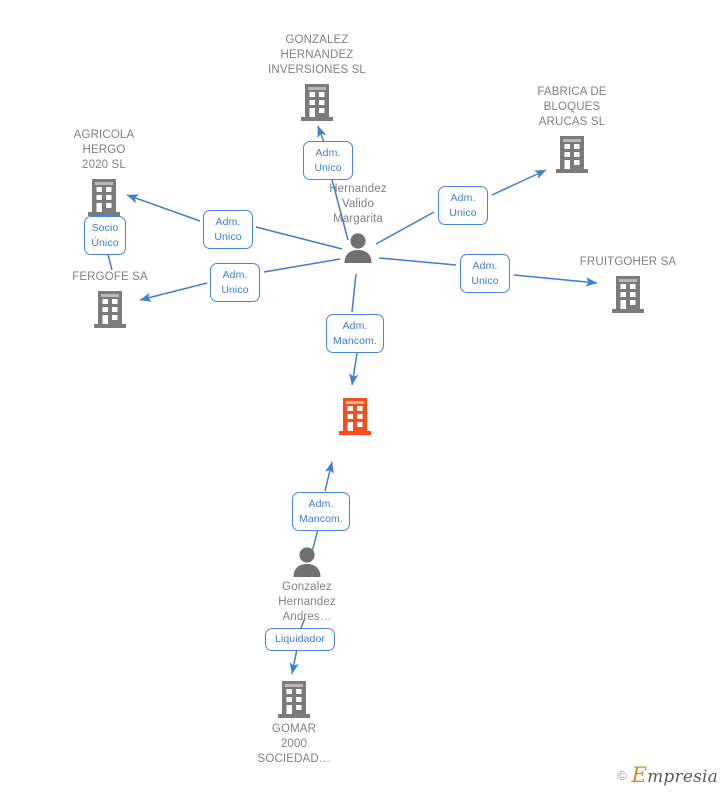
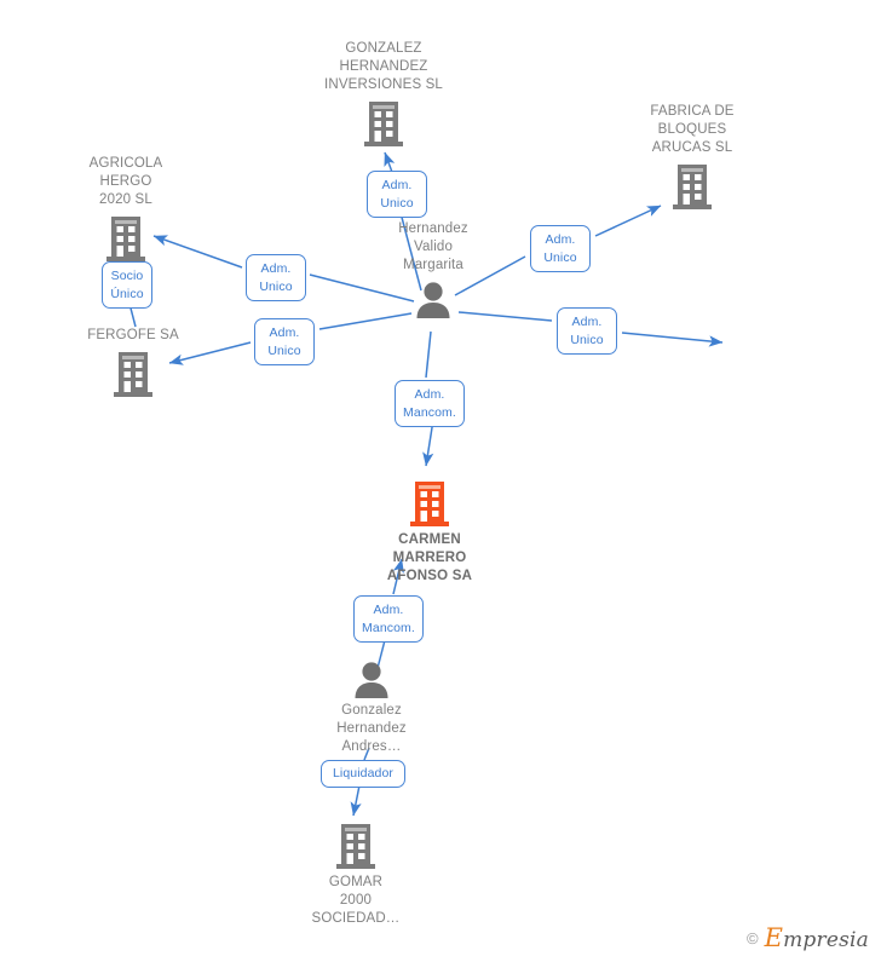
  GONZALEZ
  HERNANDEZ
  INVERSIONES SL
  FABRICA DE
  BLOQUES
  ARUCAS SL
  AGRICOLA
  HERGO
  2020 SL
  FERGOFE SA
- FRUITGOHER SA
  Hernandez
  Valido
  Margarita
+ CARMEN
+ MARRERO
+ AFONSO SA
  Gonzalez
  Hernandez
  Andres…
  GOMAR
  2000
  SOCIEDAD…
  Adm.
  Unico
  Adm.
  Unico
  Adm.
  Unico
  Adm.
  Unico
  Adm.
  Unico
  Socio
  Único
  Adm.
  Mancom.
  Adm.
  Mancom.
  Liquidador
  ©
  Empresia
